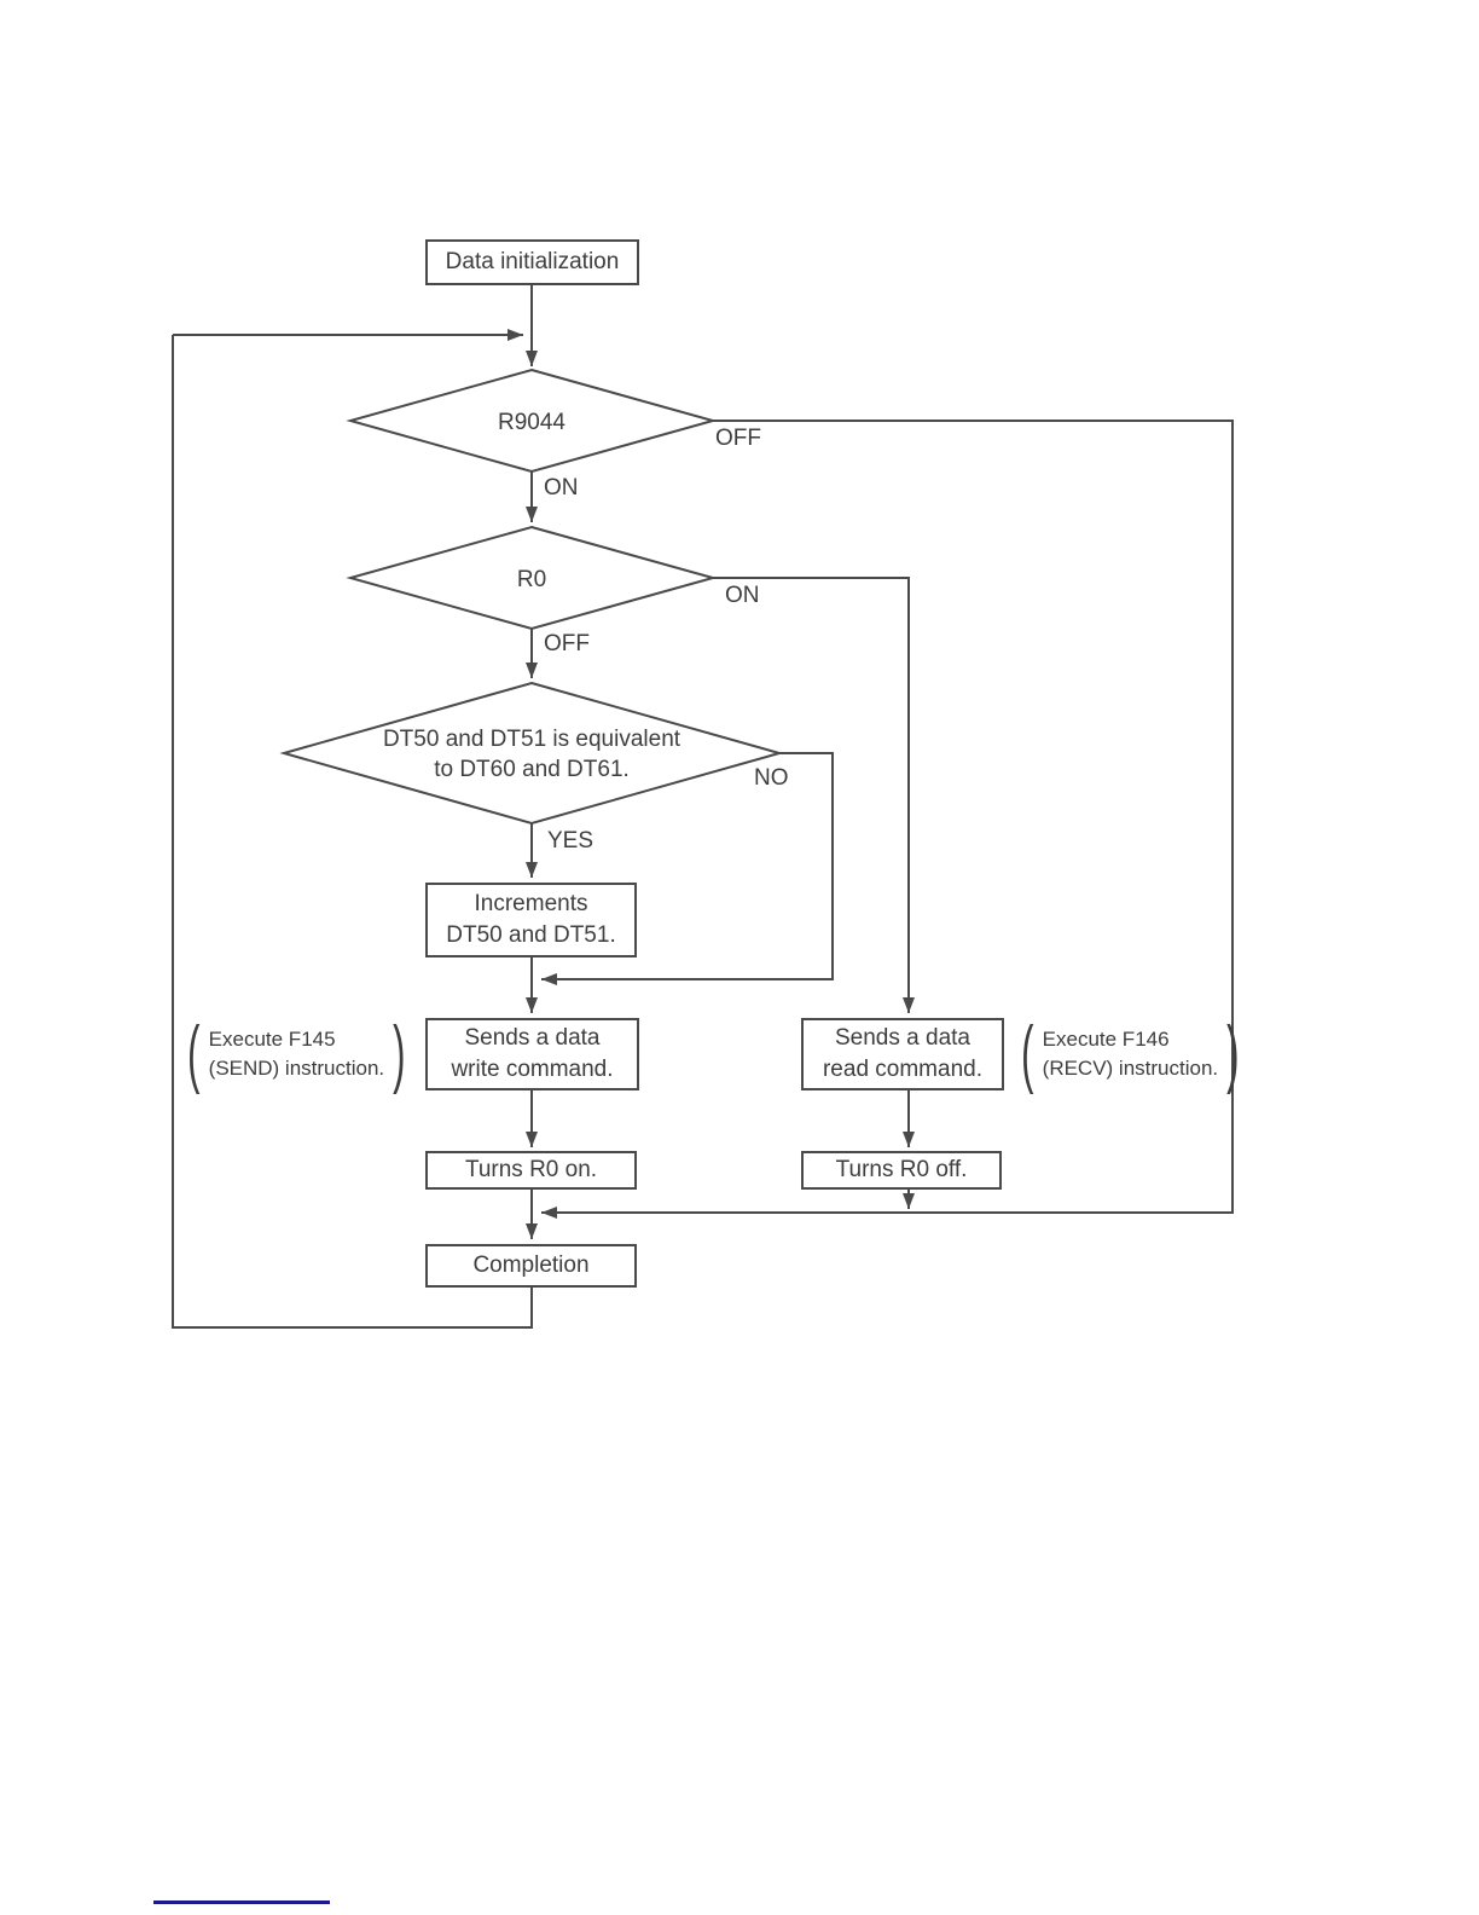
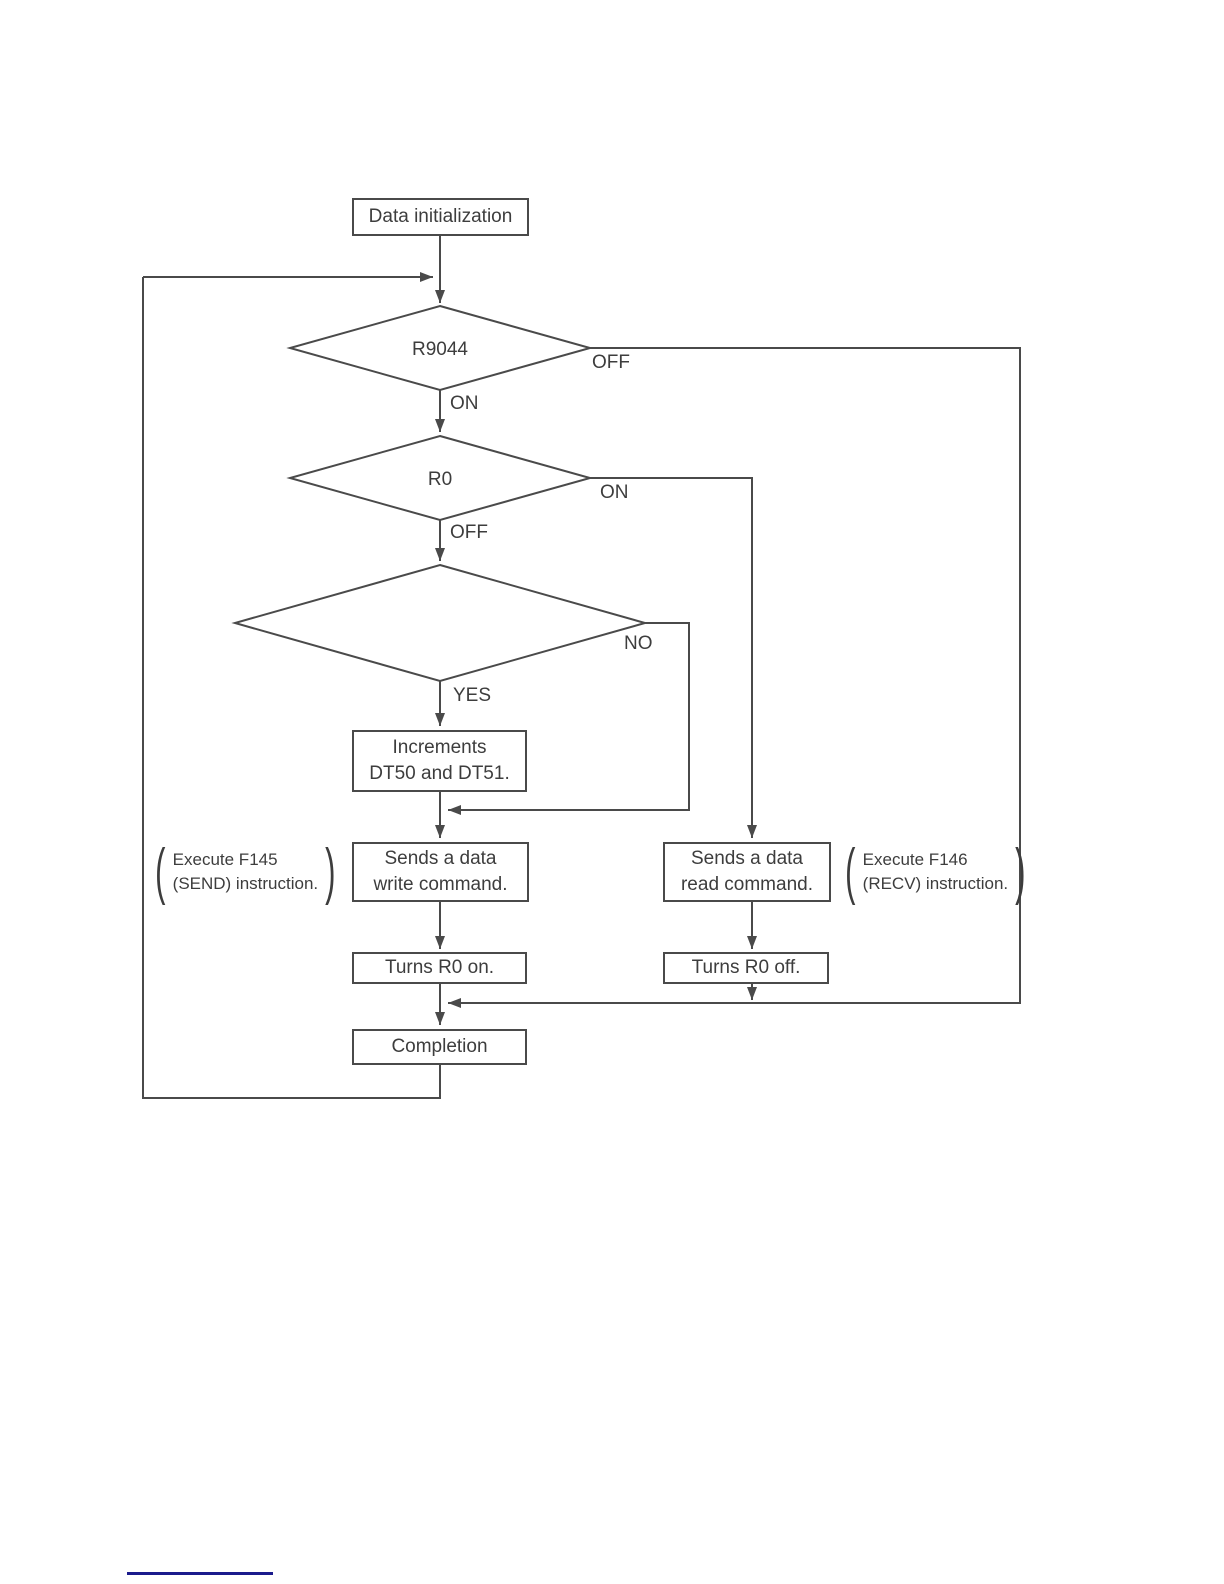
  Data initialization
  Increments
  DT50 and DT51.
  Sends a data
  write command.
  Turns R0 on.
  Completion
  Sends a data
  read command.
  Turns R0 off.
  R9044
  R0
- DT50 and DT51 is equivalent
- to DT60 and DT61.
  OFF
  ON
  ON
  OFF
  NO
  YES
  (
  Execute F145
  (SEND) instruction.
  )
  (
  Execute F146
  (RECV) instruction.
  )
